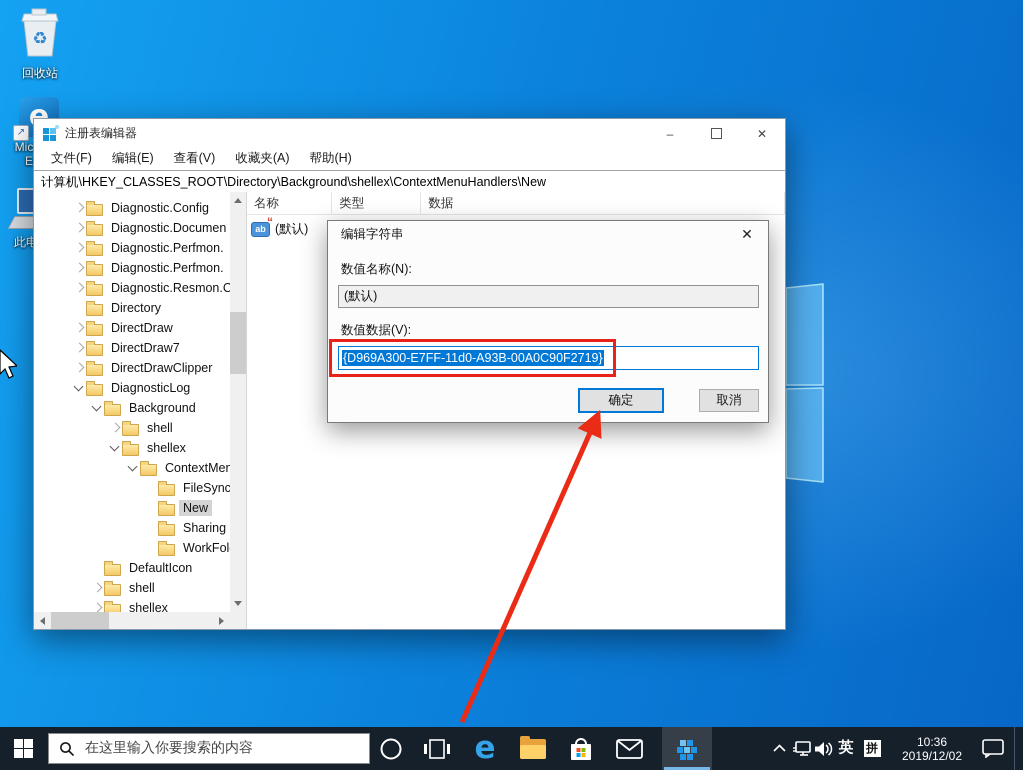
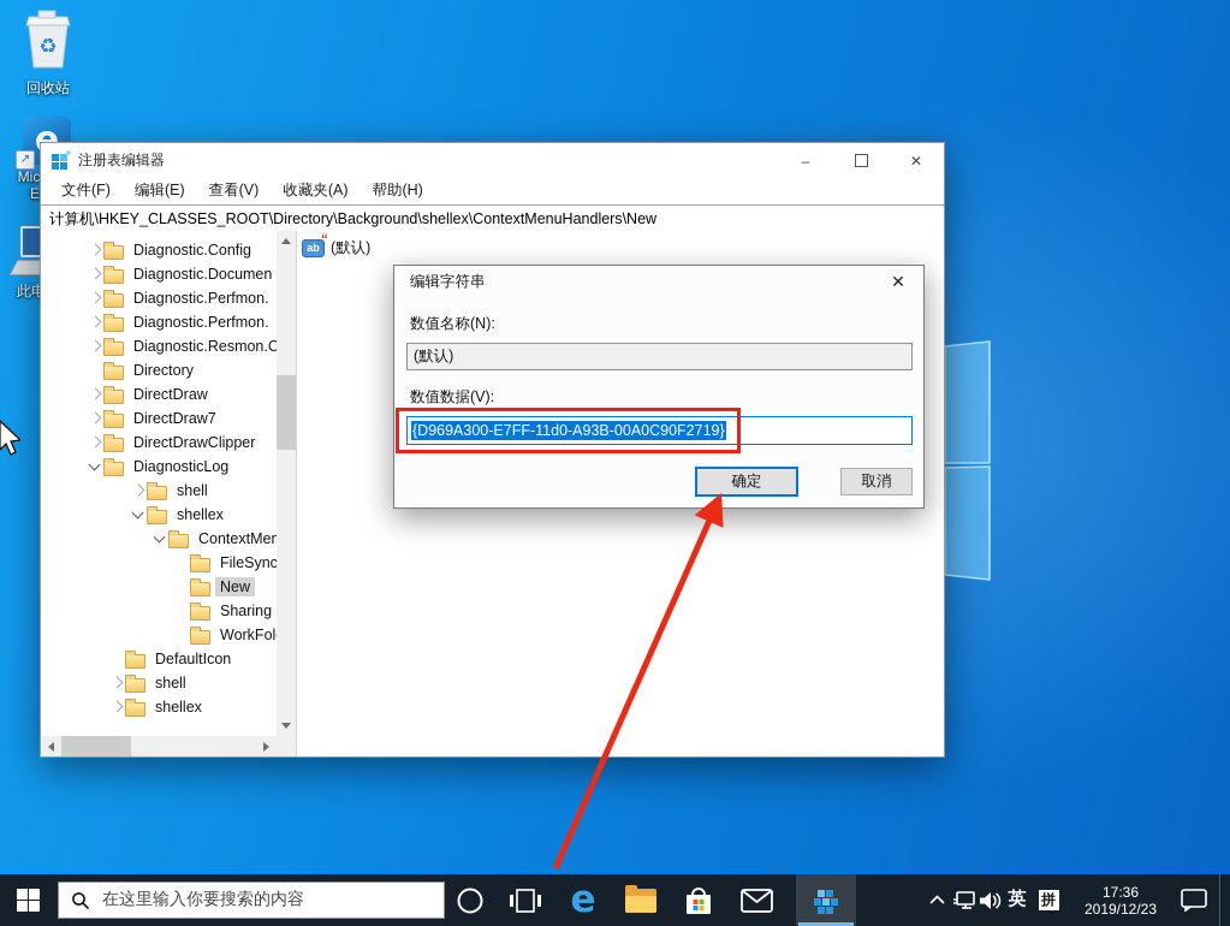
  ♻
  回收站
  e
  ↗
  注册表编辑器
  –
  ✕
  文件(F)
  编辑(E)
  查看(V)
  收藏夹(A)
  帮助(H)
  计算机\HKEY_CLASSES_ROOT\Directory\Background\shellex\ContextMenuHandlers\New
  Diagnostic.Config
  Diagnostic.Documen
  Diagnostic.Perfmon.
  Diagnostic.Perfmon.
  Diagnostic.Resmon.C
  Directory
  DirectDraw
  DirectDraw7
  DirectDrawClipper
  DiagnosticLog
- Background
  shell
  shellex
  FileSync
  New
  Sharing
  DefaultIcon
  shell
  shellex
- 名称
- 类型
- 数据
  ab
  (默认)
  编辑字符串
  ✕
  数值名称(N):
  (默认)
  数值数据(V):
  {D969A300-E7FF-11d0-A93B-00A0C90F2719}
  确定
  取消
  在这里输入你要搜索的内容
  e
  英
  拼
- 10:36
+ 17:36
- 2019/12/02
+ 2019/12/23
